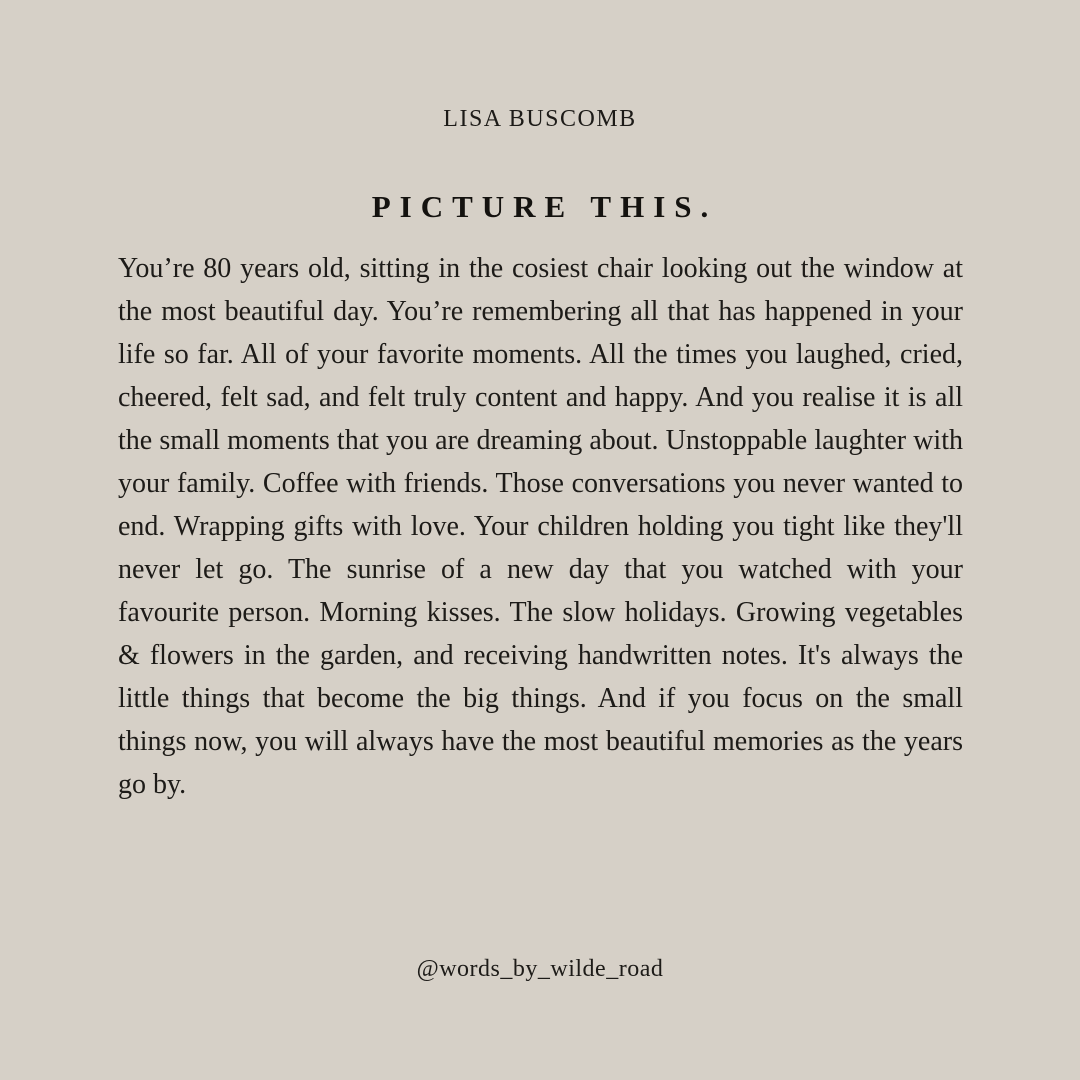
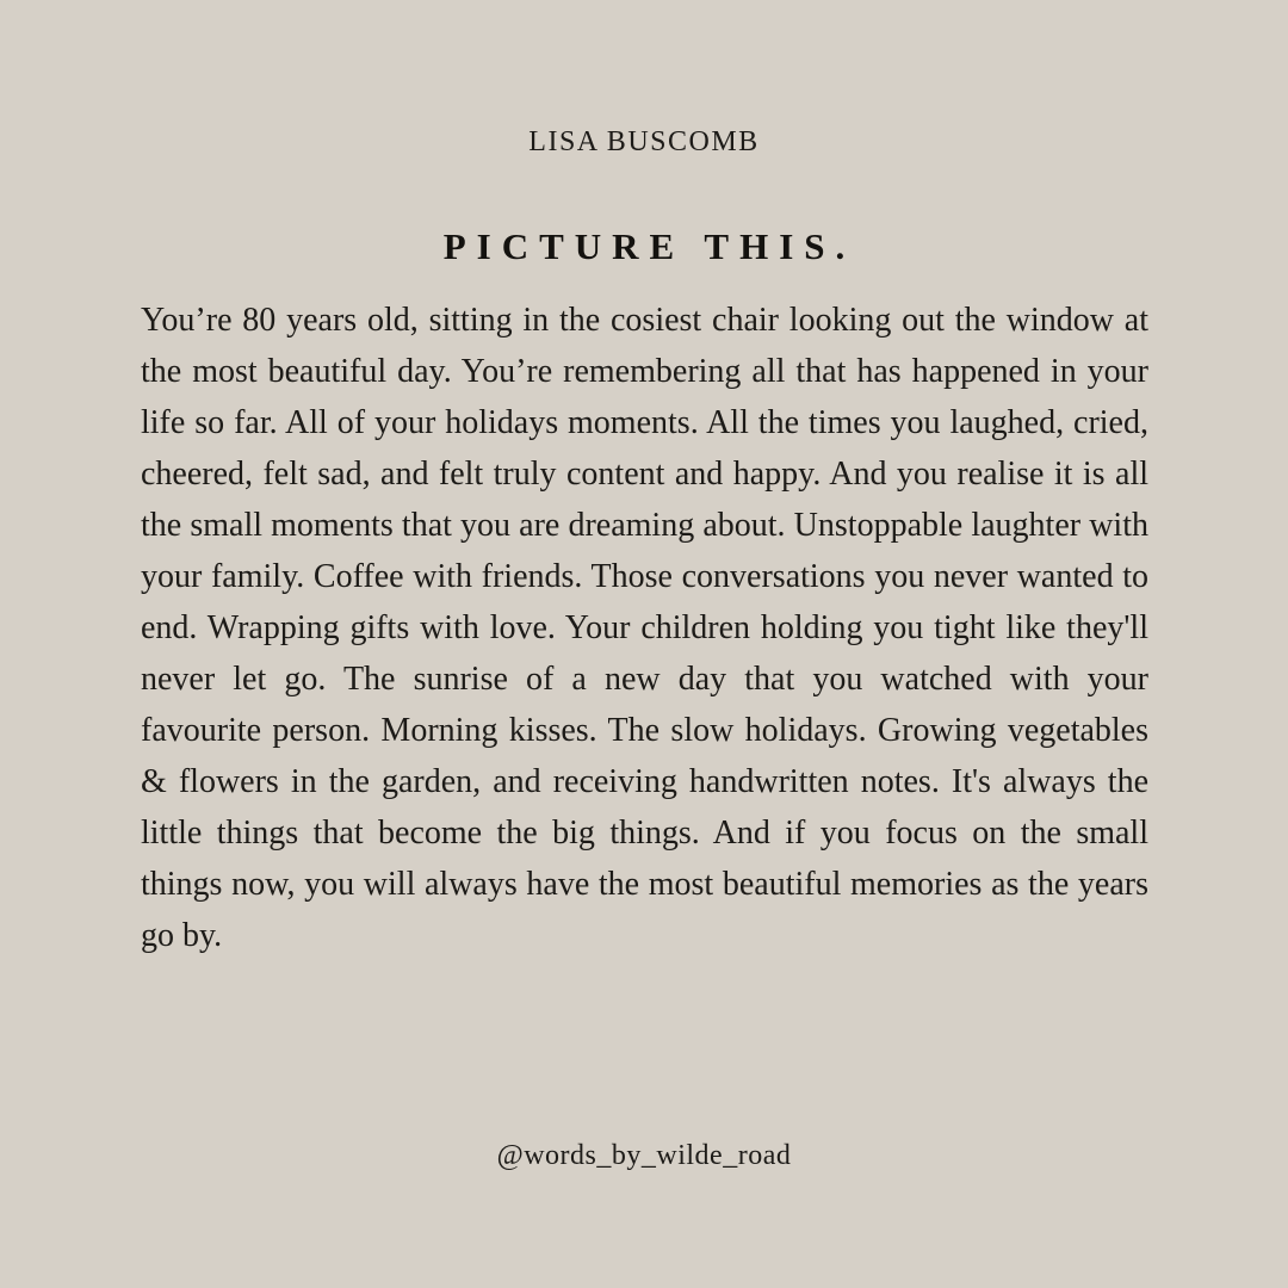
  LISA BUSCOMB
  PICTURE THIS.
- You’re 80 years old, sitting in the cosiest chair looking out the window at the most beautiful day. You’re remembering all that has happened in your life so far. All of your favorite moments. All the times you laughed, cried, cheered, felt sad, and felt truly content and happy. And you realise it is all the small moments that you are dreaming about. Unstoppable laughter with your family. Coffee with friends. Those conversations you never wanted to end. Wrapping gifts with love. Your children holding you tight like they'll never let go. The sunrise of a new day that you watched with your favourite person. Morning kisses. The slow holidays. Growing vegetables & flowers in the garden, and receiving handwritten notes. It's always the little things that become the big things. And if you focus on the small things now, you will always have the most beautiful memories as the years go by.
+ You’re 80 years old, sitting in the cosiest chair looking out the window at the most beautiful day. You’re remembering all that has happened in your life so far. All of your holidays moments. All the times you laughed, cried, cheered, felt sad, and felt truly content and happy. And you realise it is all the small moments that you are dreaming about. Unstoppable laughter with your family. Coffee with friends. Those conversations you never wanted to end. Wrapping gifts with love. Your children holding you tight like they'll never let go. The sunrise of a new day that you watched with your favourite person. Morning kisses. The slow holidays. Growing vegetables & flowers in the garden, and receiving handwritten notes. It's always the little things that become the big things. And if you focus on the small things now, you will always have the most beautiful memories as the years go by.
  @words_by_wilde_road
